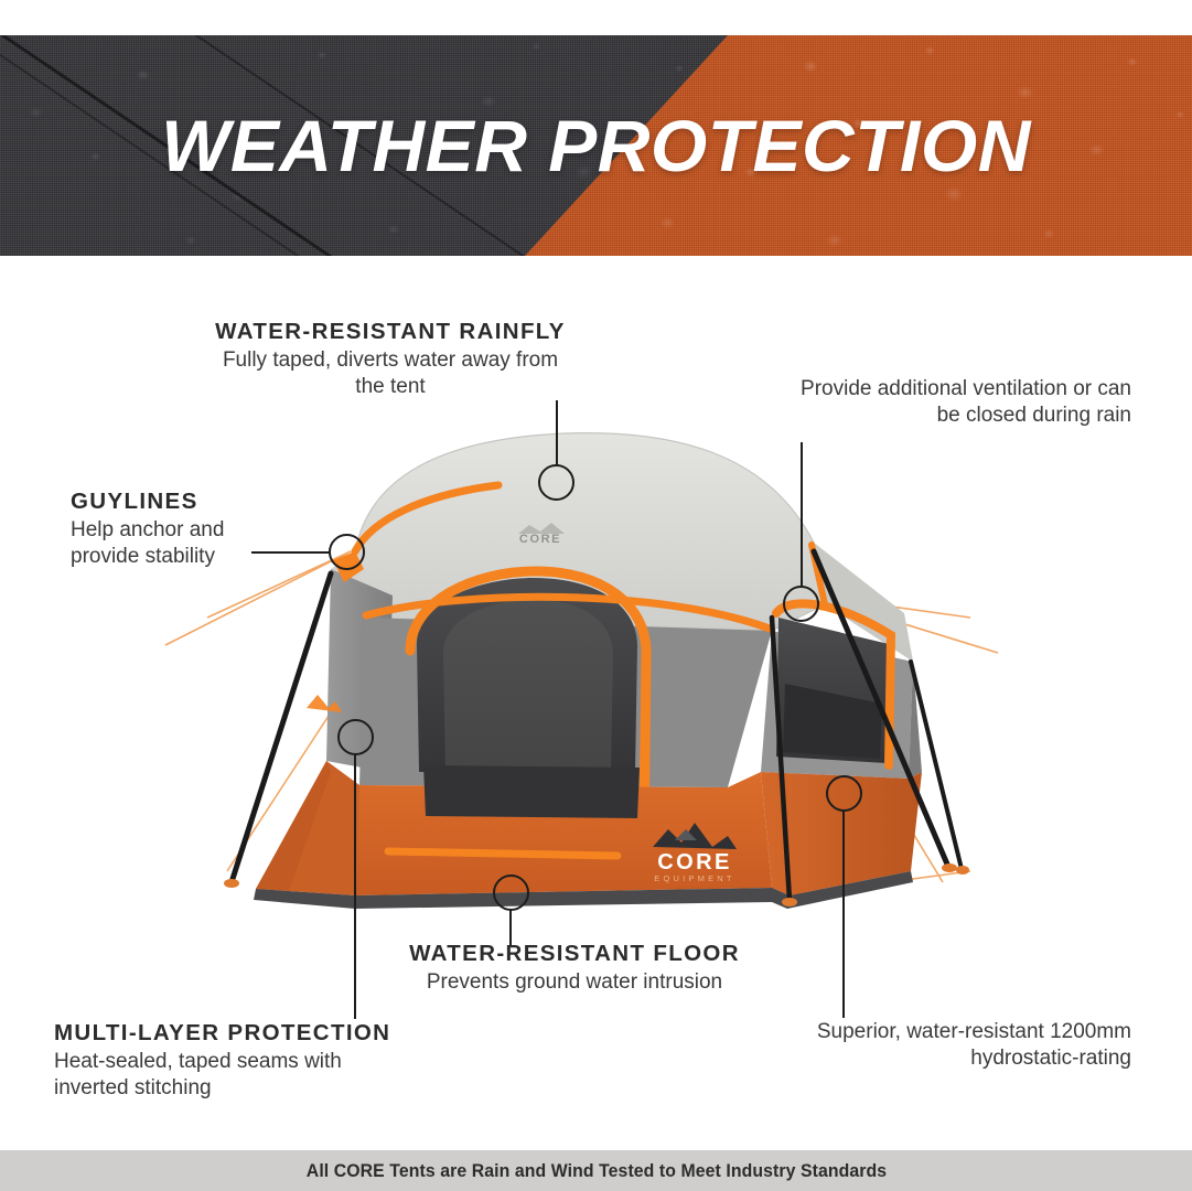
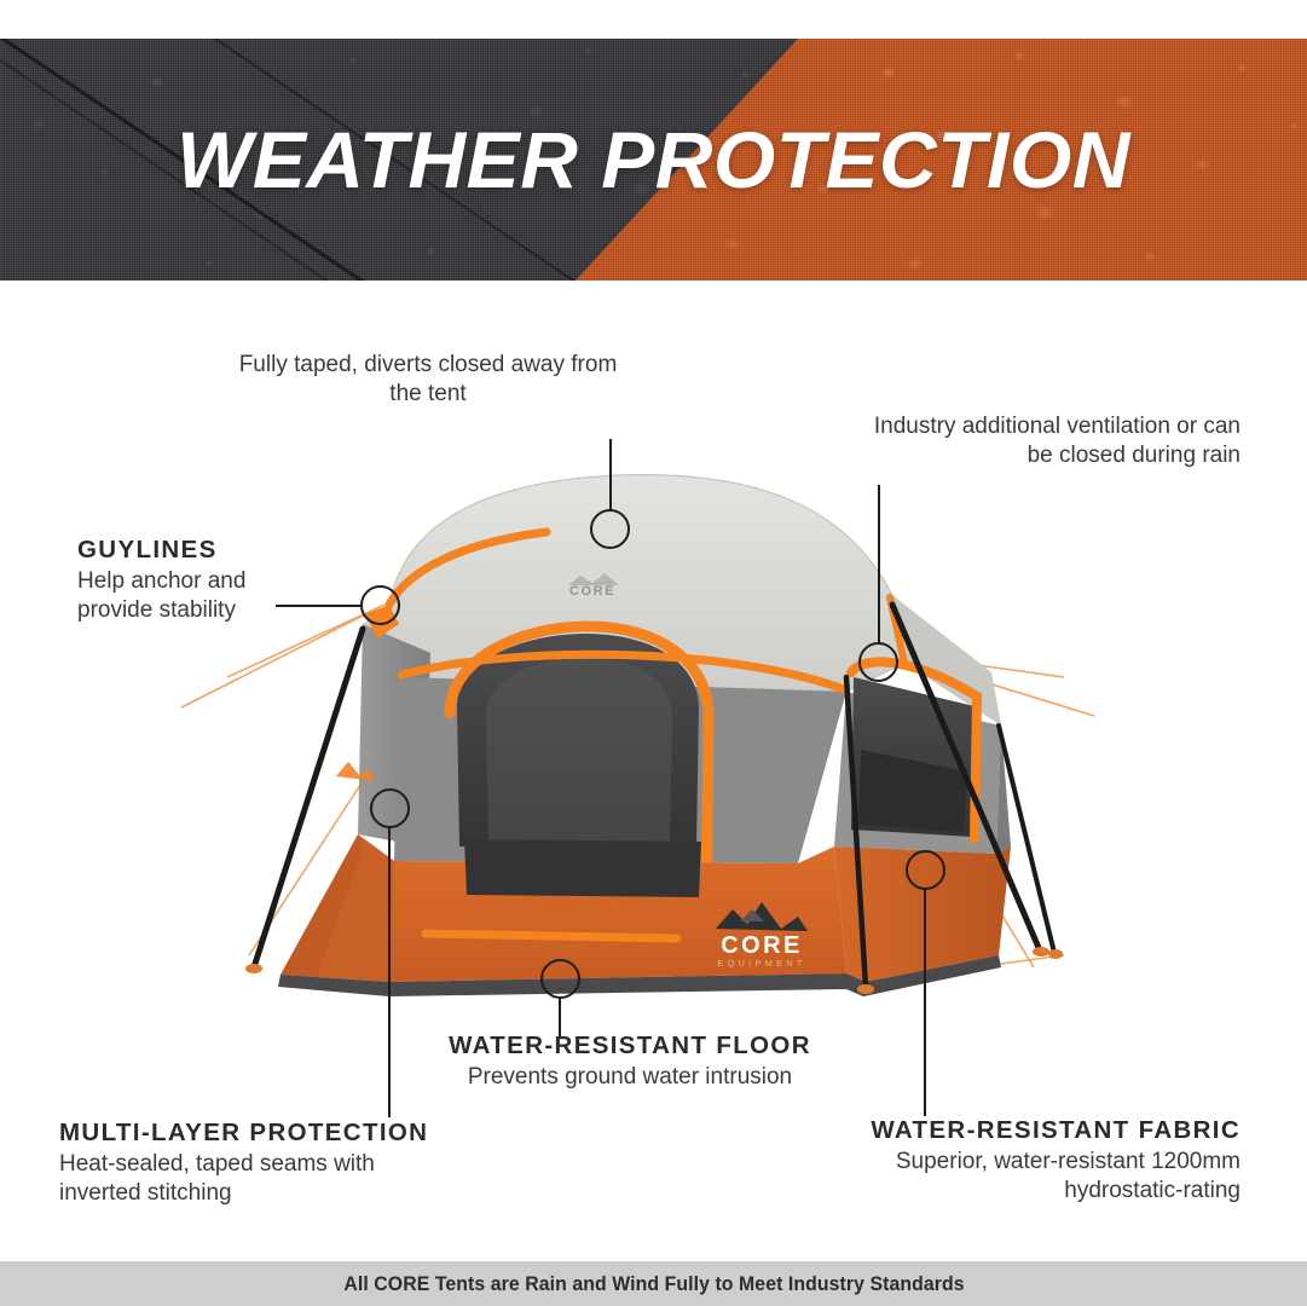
  WEATHER PROTECTION
  CORE
  CORE
  EQUIPMENT
- WATER-RESISTANT RAINFLY
- Fully taped, diverts water away from
+ Fully taped, diverts closed away from
  the tent
- Provide additional ventilation or can
+ Industry additional ventilation or can
  be closed during rain
  GUYLINES
  Help anchor and
  provide stability
  WATER-RESISTANT FLOOR
  Prevents ground water intrusion
  MULTI-LAYER PROTECTION
  Heat-sealed, taped seams with
  inverted stitching
+ WATER-RESISTANT FABRIC
  Superior, water-resistant 1200mm
  hydrostatic-rating
- All CORE Tents are Rain and Wind Tested to Meet Industry Standards
+ All CORE Tents are Rain and Wind Fully to Meet Industry Standards
